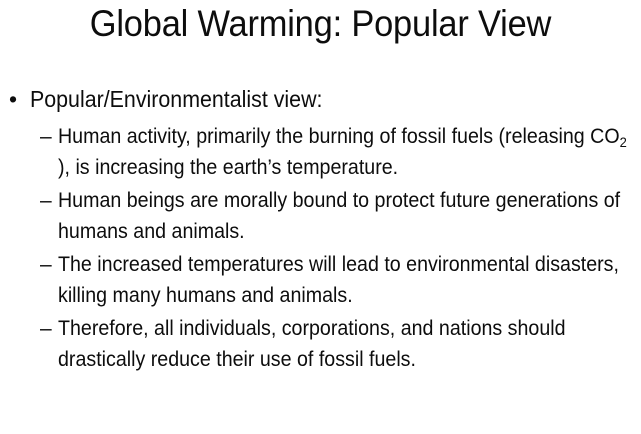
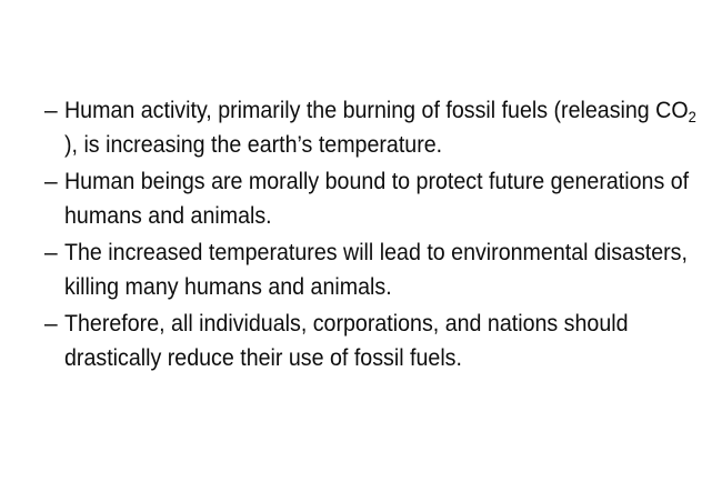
- Global Warming: Popular View
- •
- Popular/Environmentalist view:
  –
  Human activity, primarily the burning of fossil fuels (releasing CO2 ), is increasing the earth’s temperature.
  –
  Human beings are morally bound to protect future generations of humans and animals.
  –
  The increased temperatures will lead to environmental disasters, killing many humans and animals.
  –
  Therefore, all individuals, corporations, and nations should drastically reduce their use of fossil fuels.
